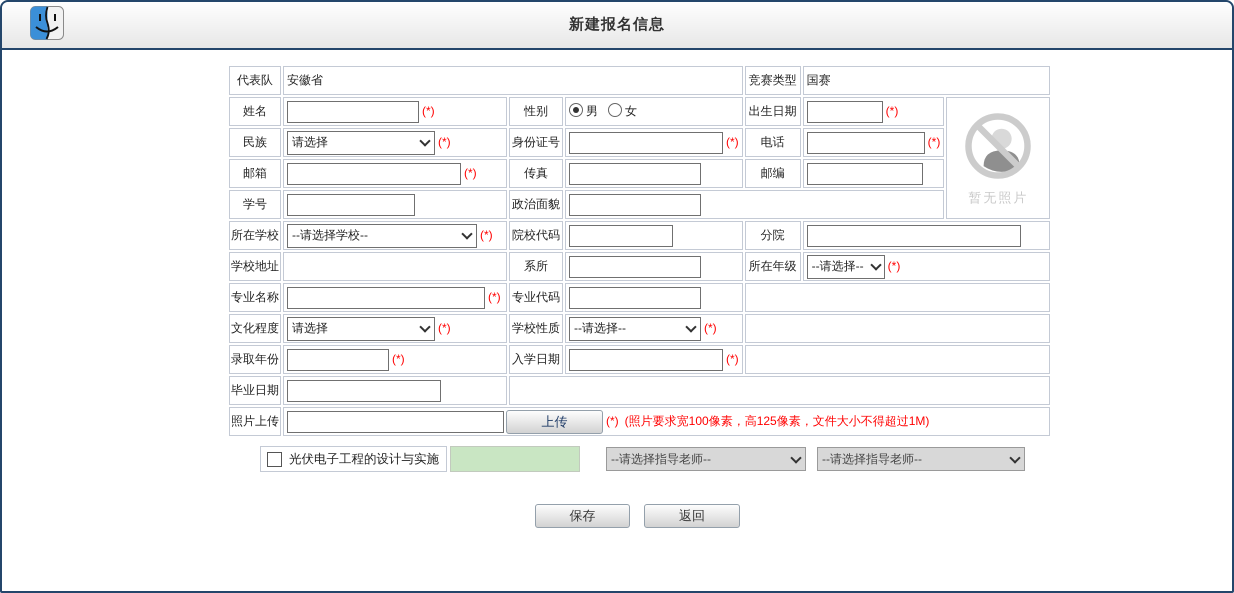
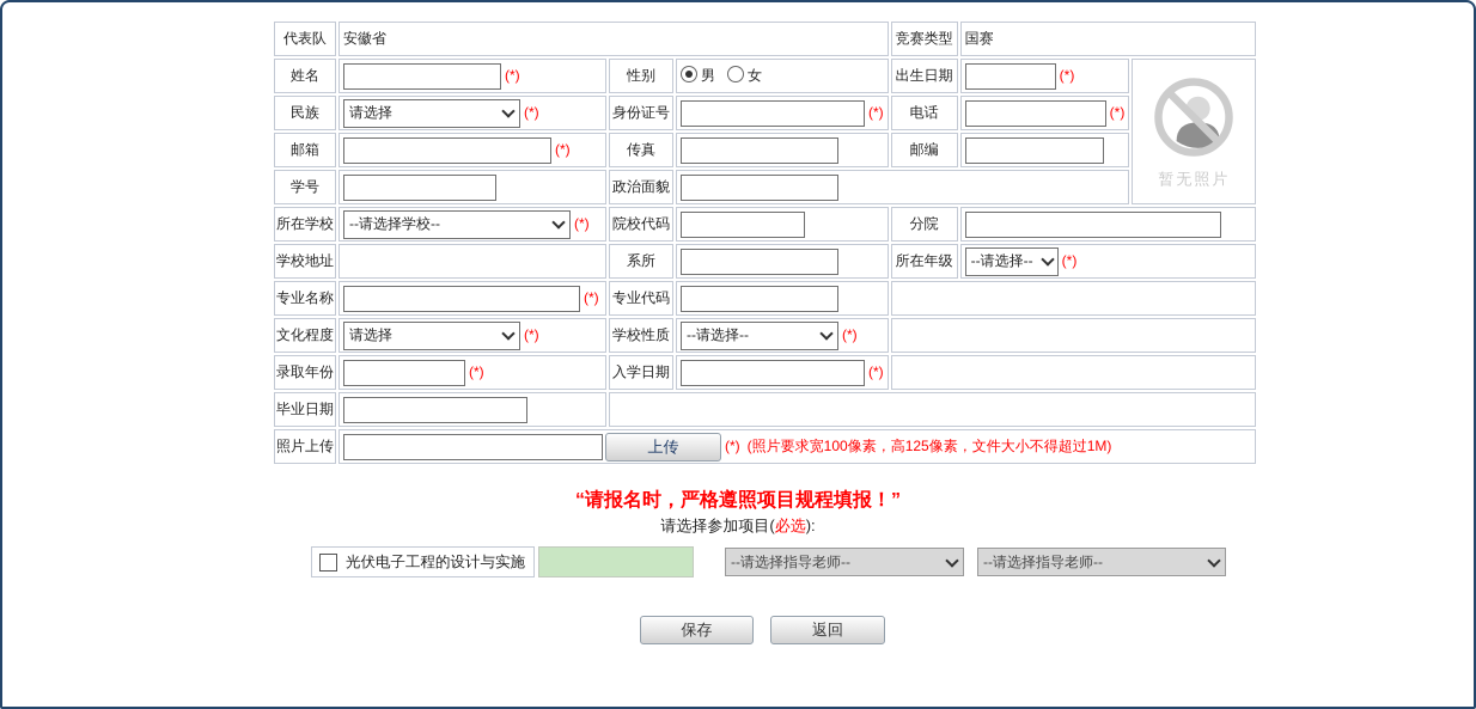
- 新建报名信息
  代表队	安徽省	竞赛类型	国赛
  姓名	(*)	性别	男 女	出生日期	(*)	暂无照片
  民族	请选择 (*)	身份证号	(*)	电话	(*)
  邮箱	(*)	传真		邮编
  学号		政治面貌
  所在学校	--请选择学校-- (*)	院校代码		分院
  学校地址		系所		所在年级	--请选择-- (*)
  专业名称	(*)	专业代码
  文化程度	请选择 (*)	学校性质	--请选择-- (*)
  录取年份	(*)	入学日期	(*)
  毕业日期
  照片上传	上传 (*) (照片要求宽100像素，高125像素，文件大小不得超过1M)
+ “请报名时，严格遵照项目规程填报！”
+ 请选择参加项目(必选):
  光伏电子工程的设计与实施
  --请选择指导老师--
  --请选择指导老师--
  保存
  返回
